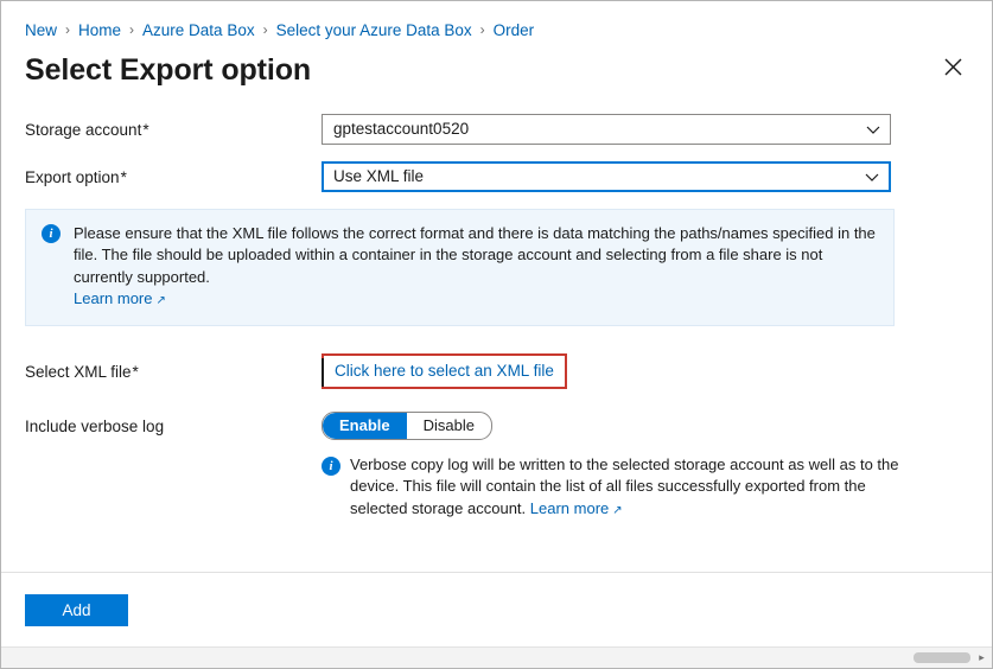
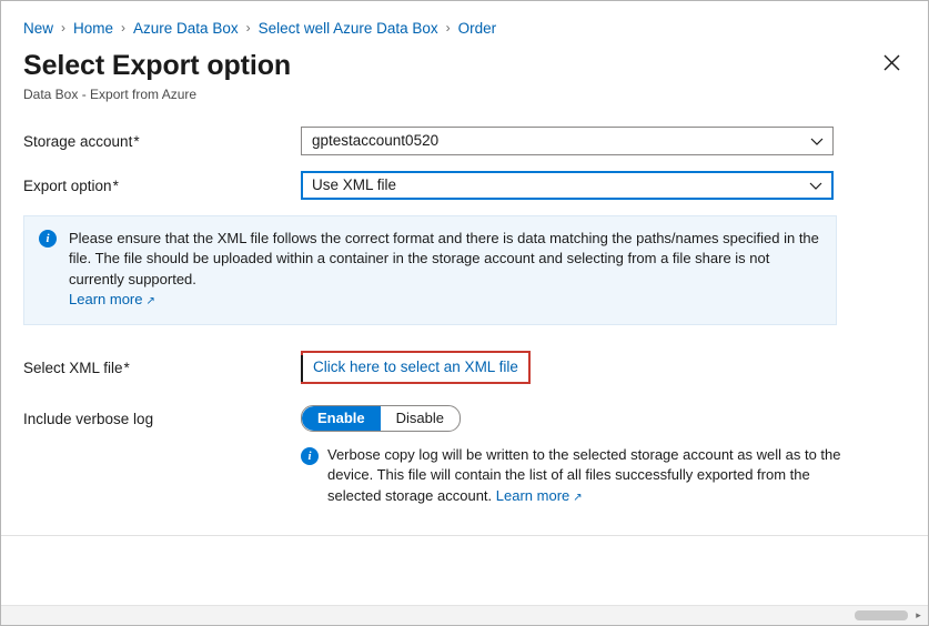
  New
  ›
  Home
  ›
  Azure Data Box
  ›
- Select your Azure Data Box
+ Select well Azure Data Box
  ›
  Order
  Select Export option
+ Data Box - Export from Azure
  Storage account*
  gptestaccount0520
  Export option*
  Use XML file
  i
  Please ensure that the XML file follows the correct format and there is data matching the paths/names specified in the file. The file should be uploaded within a container in the storage account and selecting from a file share is not currently supported.
  Learn more ↗
  Select XML file*
  Click here to select an XML file
  Include verbose log
  Enable
  Disable
  i
  Verbose copy log will be written to the selected storage account as well as to the device. This file will contain the list of all files successfully exported from the selected storage account. Learn more ↗
- Add
  ▸
